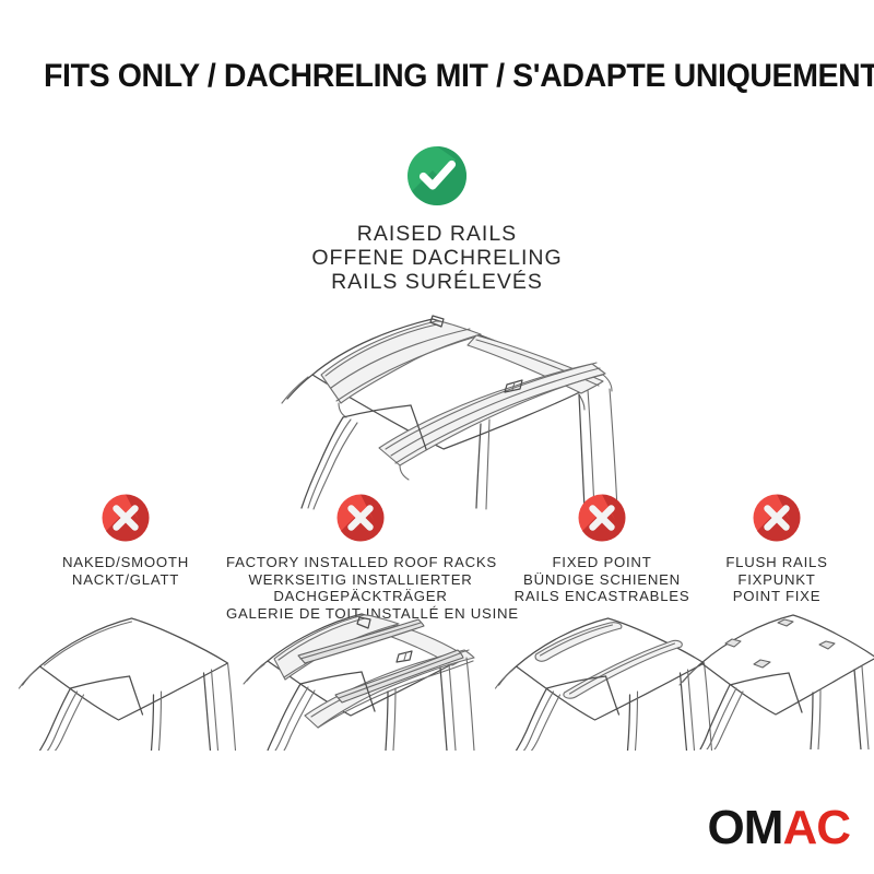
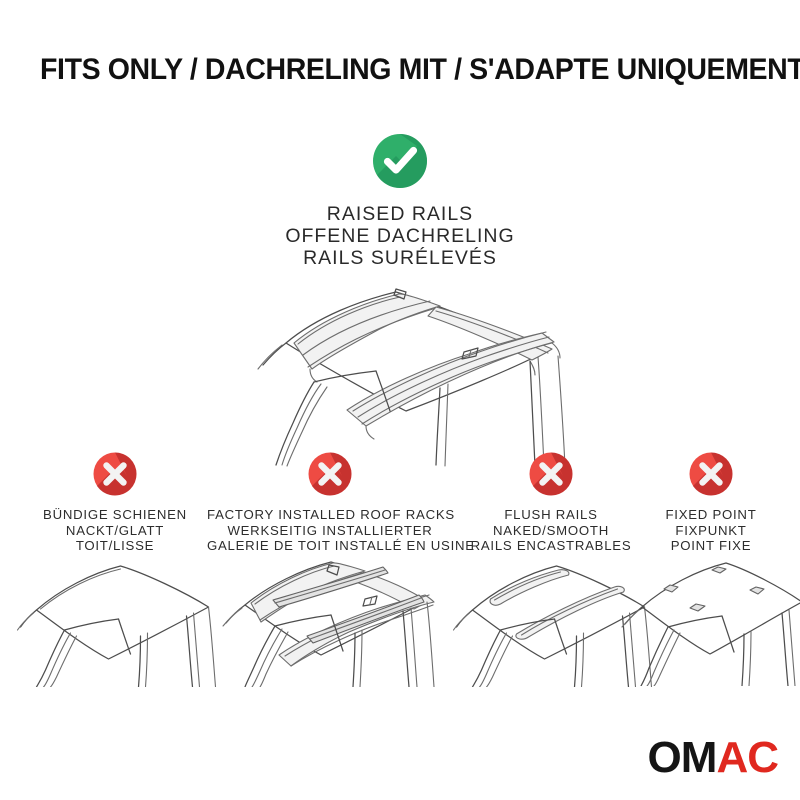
  FITS ONLY / DACHRELING MIT / S'ADAPTE UNIQUEMENT
  RAISED RAILS
  OFFENE DACHRELING
  RAILS SURÉLEVÉS
- NAKED/SMOOTH
+ BÜNDIGE SCHIENEN
  NACKT/GLATT
+ TOIT/LISSE
  FACTORY INSTALLED ROOF RACKS
  WERKSEITIG INSTALLIERTER
- DACHGEPÄCKTRÄGER
  GALERIE DE TOIT INSTALLÉ EN USI
- FIXED POINT
+ FLUSH RAILS
- BÜNDIGE SCHIENEN
+ NAKED/SMOOTH
  RAILS ENCASTRABLES
- FLUSH RAILS
+ FIXED POINT
  FIXPUNKT
  POINT FIXE
  OMAC
